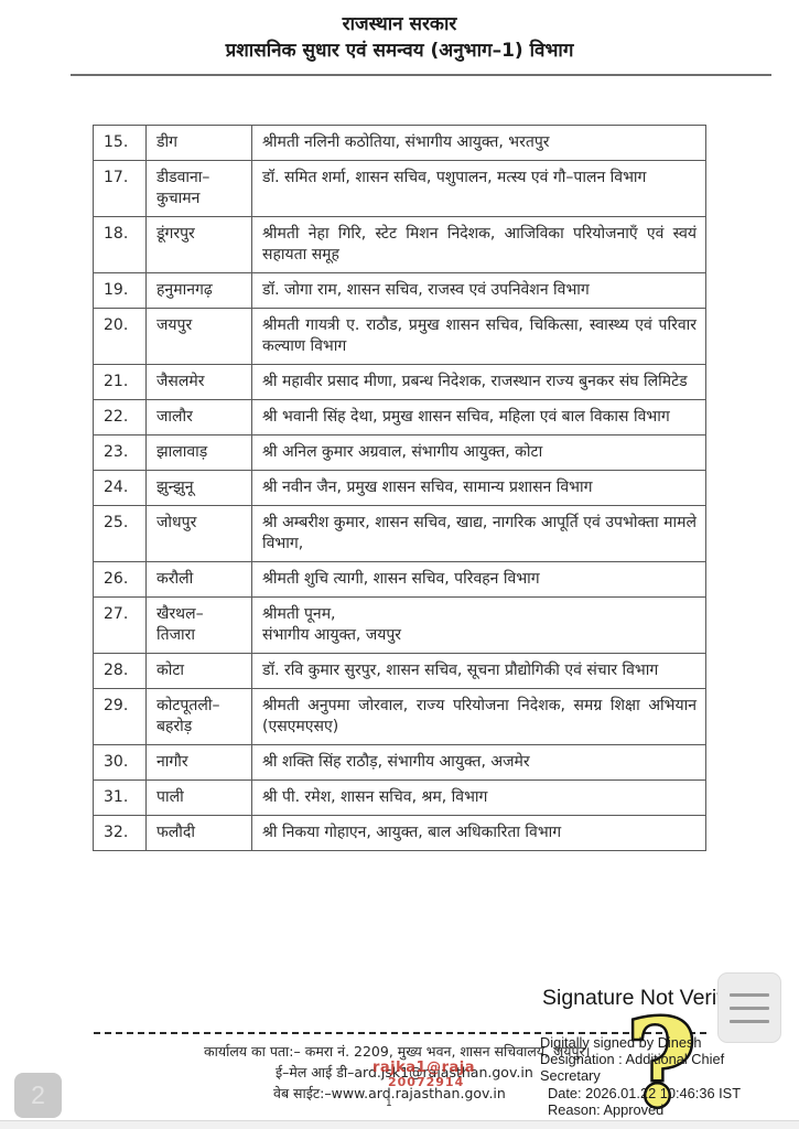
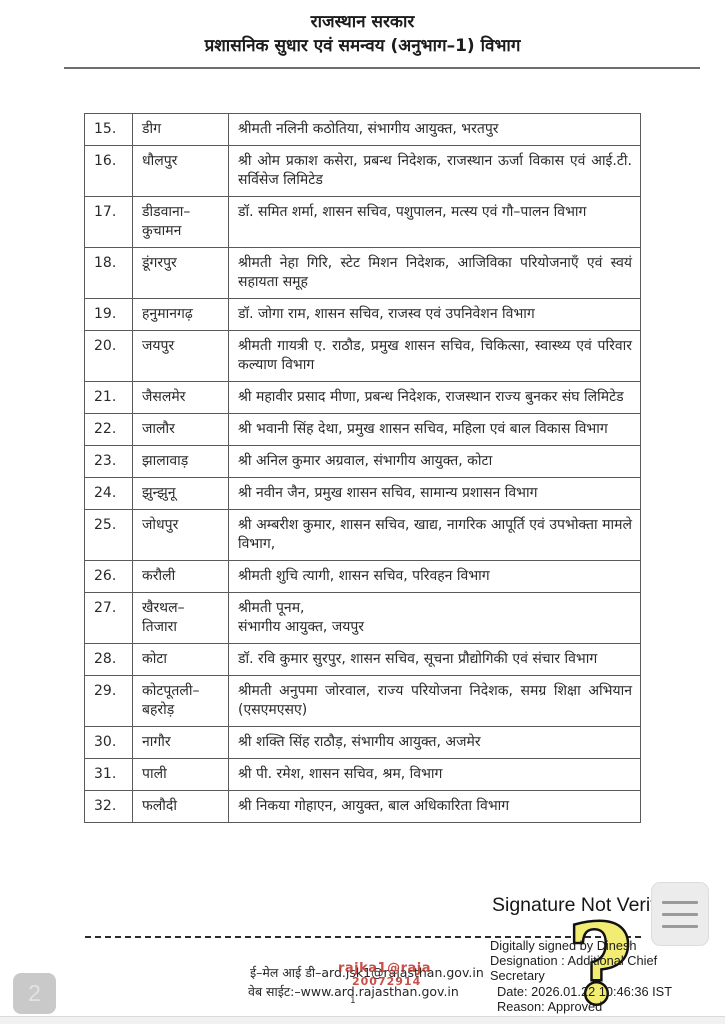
  राजस्थान सरकार
  प्रशासनिक सुधार एवं समन्वय (अनुभाग–1) विभाग
  15.	डीग	श्रीमती नलिनी कठोतिया, संभागीय आयुक्त, भरतपुर
+ 16.	धौलपुर	श्री ओम प्रकाश कसेरा, प्रबन्ध निदेशक, राजस्थान ऊर्जा विकास एवं आई.टी. सर्विसेज लिमिटेड
  17.	डीडवाना– कुचामन	डॉ. समित शर्मा, शासन सचिव, पशुपालन, मत्स्य एवं गौ–पालन विभाग
  18.	डूंगरपुर	श्रीमती नेहा गिरि, स्टेट मिशन निदेशक, आजिविका परियोजनाएँ एवं स्वयं सहायता समूह
  19.	हनुमानगढ़	डॉ. जोगा राम, शासन सचिव, राजस्व एवं उपनिवेशन विभाग
  20.	जयपुर	श्रीमती गायत्री ए. राठौड, प्रमुख शासन सचिव, चिकित्सा, स्वास्थ्य एवं परिवार कल्याण विभाग
  21.	जैसलमेर	श्री महावीर प्रसाद मीणा, प्रबन्ध निदेशक, राजस्थान राज्य बुनकर संघ लिमिटेड
  22.	जालौर	श्री भवानी सिंह देथा, प्रमुख शासन सचिव, महिला एवं बाल विकास विभाग
  23.	झालावाड़	श्री अनिल कुमार अग्रवाल, संभागीय आयुक्त, कोटा
  24.	झुन्झुनू	श्री नवीन जैन, प्रमुख शासन सचिव, सामान्य प्रशासन विभाग
  25.	जोधपुर	श्री अम्बरीश कुमार, शासन सचिव, खाद्य, नागरिक आपूर्ति एवं उपभोक्ता मामले विभाग,
  26.	करौली	श्रीमती शुचि त्यागी, शासन सचिव, परिवहन विभाग
  27.	खैरथल– तिजारा	श्रीमती पूनम, संभागीय आयुक्त, जयपुर
  28.	कोटा	डॉ. रवि कुमार सुरपुर, शासन सचिव, सूचना प्रौद्योगिकी एवं संचार विभाग
  29.	कोटपूतली– बहरोड़	श्रीमती अनुपमा जोरवाल, राज्य परियोजना निदेशक, समग्र शिक्षा अभियान (एसएमएसए)
  30.	नागौर	श्री शक्ति सिंह राठौड़, संभागीय आयुक्त, अजमेर
  31.	पाली	श्री पी. रमेश, शासन सचिव, श्रम, विभाग
  32.	फलौदी	श्री निकया गोहाएन, आयुक्त, बाल अधिकारिता विभाग
- कार्यालय का पता:– कमरा नं. 2209, मुख्य भवन, शासन सचिवालय, जयपुर।
  ई–मेल आई डी–ard.jsk1@rajasthan.gov.in
  वेब साईट:–www.ard.rajasthan.gov.in
  1
  rajka1@raja
  20072914
  ?
  Signature Not Veri
  Digitally signed by Dinesh
  Designation : Additional Chief
  Secretary
  Date: 2026.01.22 10:46:36 IST
  Reason: Approved
  2
